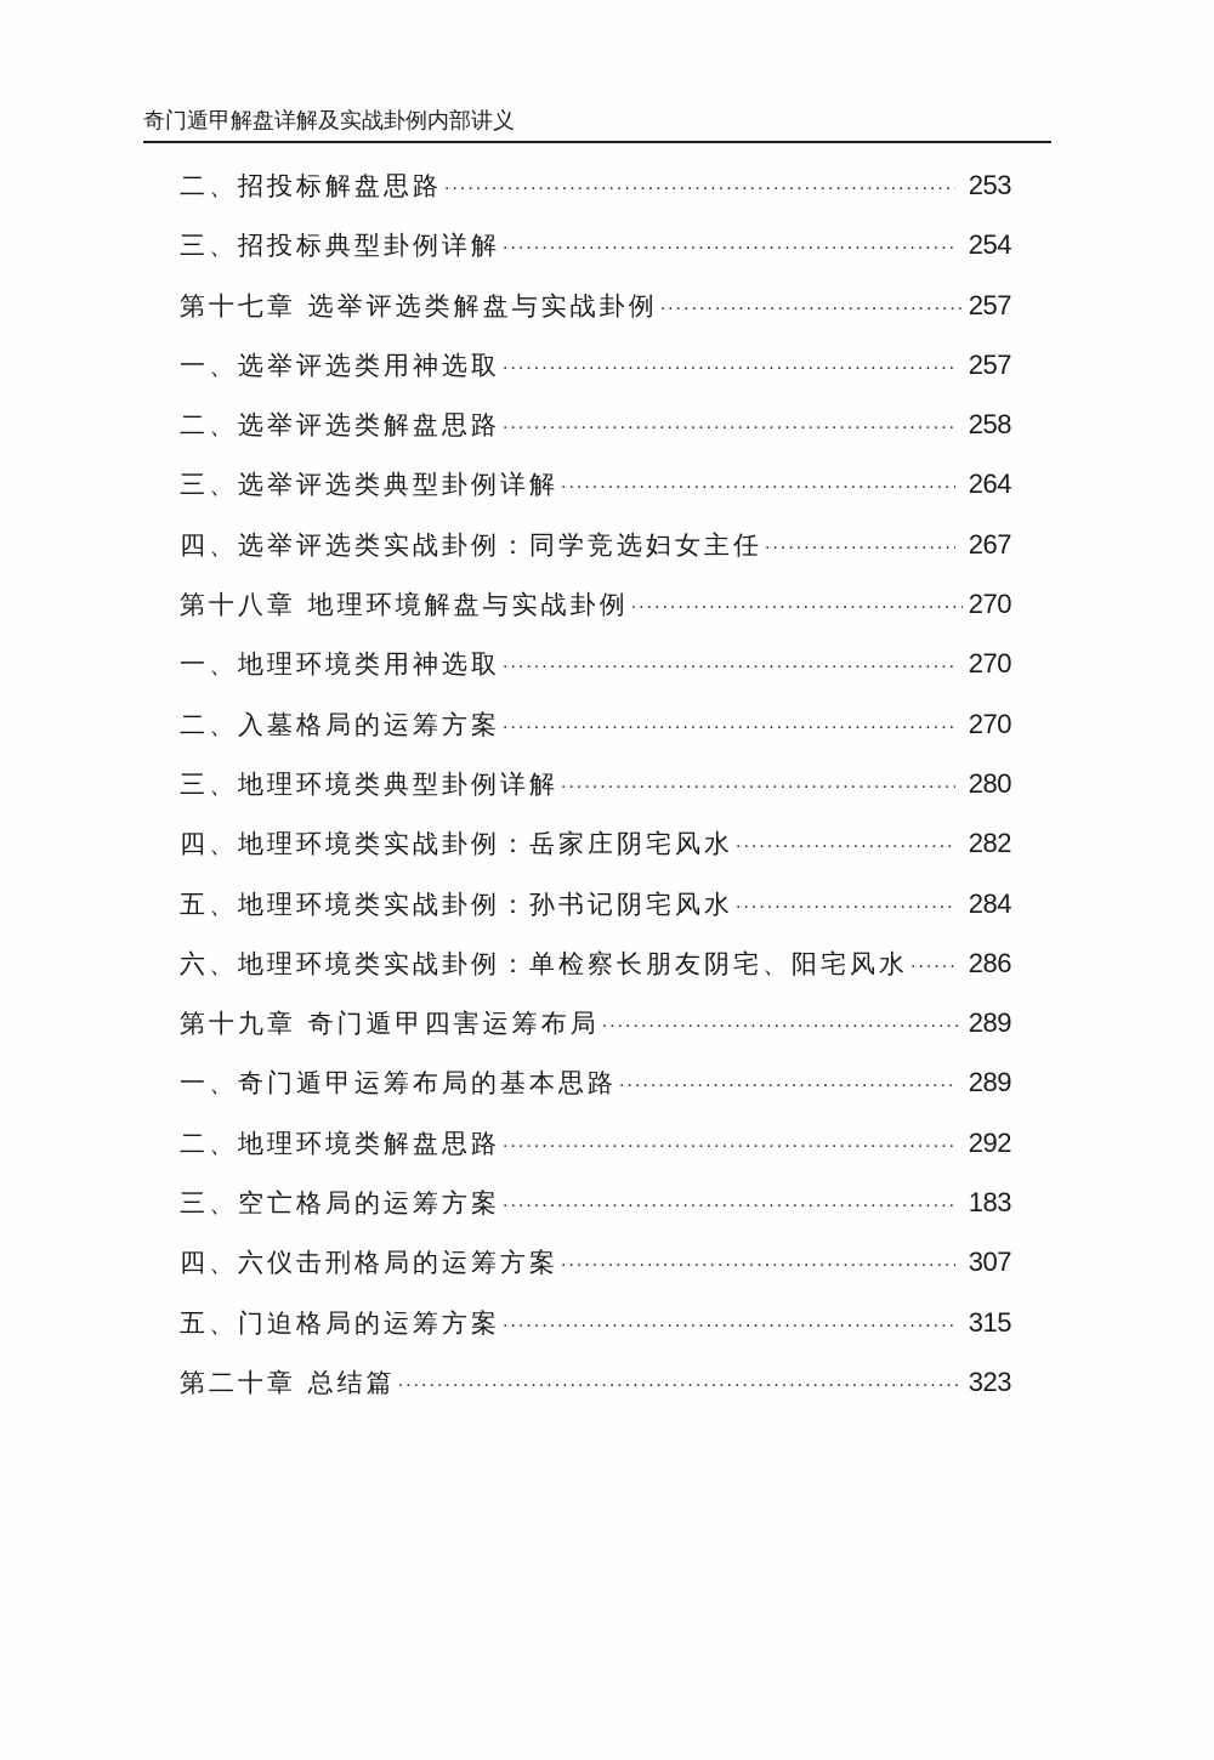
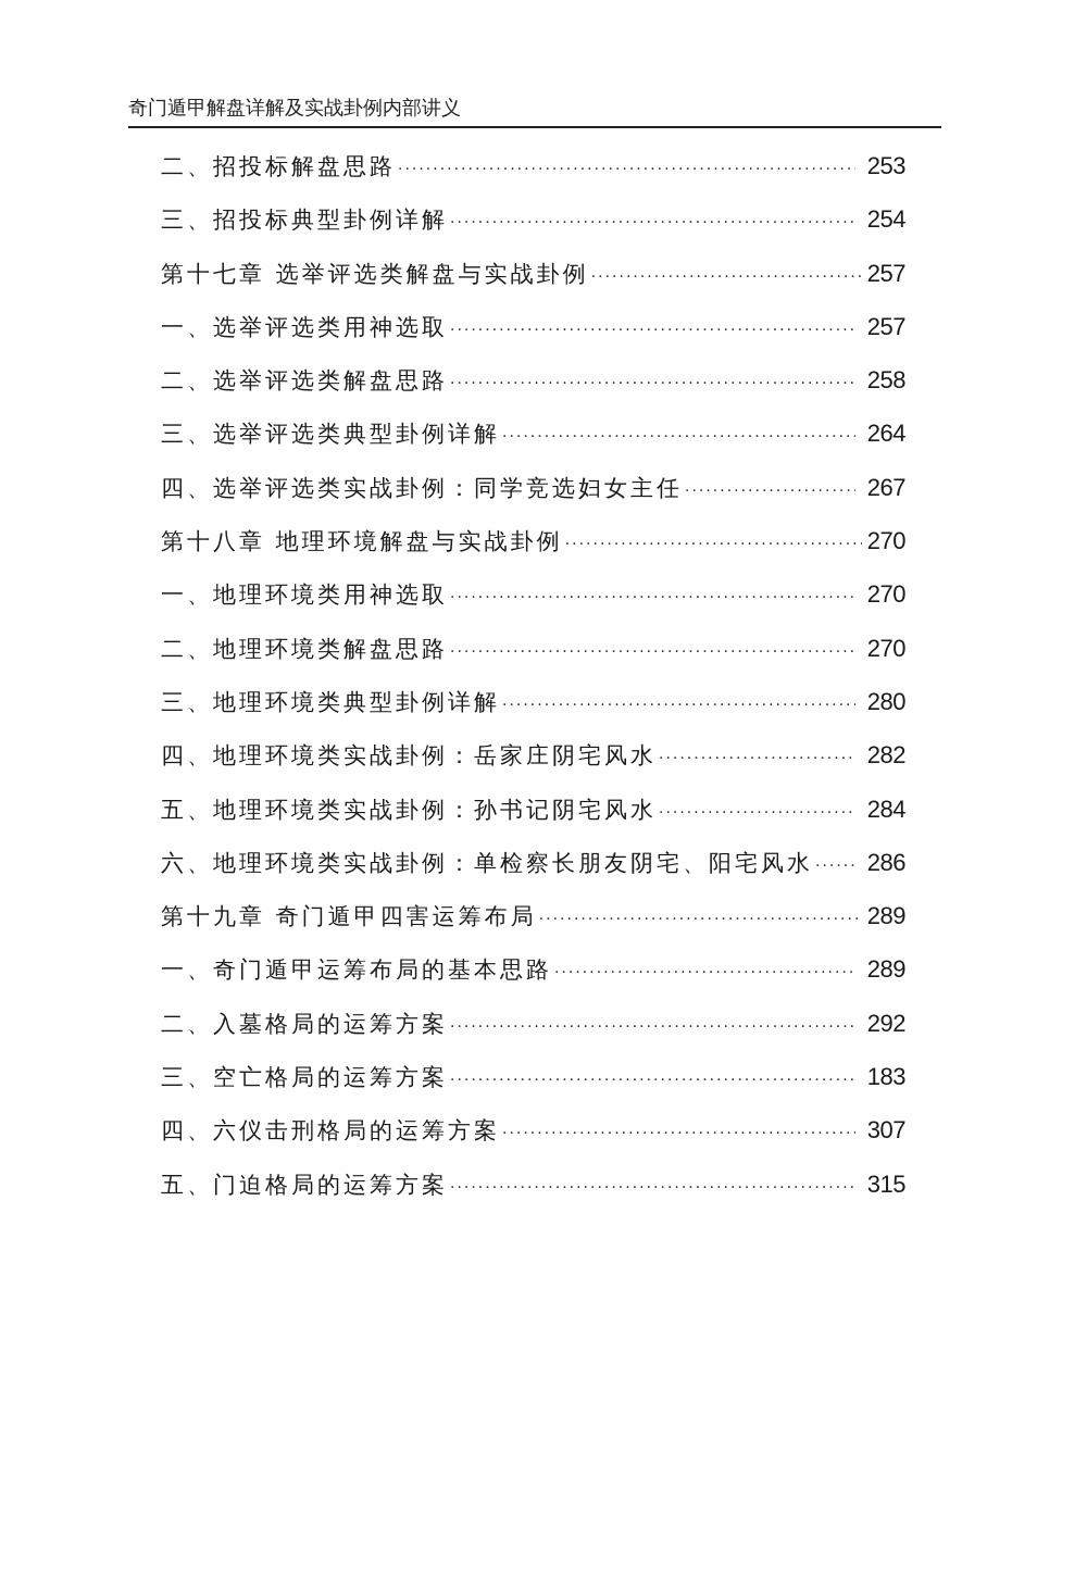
  奇门遁甲解盘详解及实战卦例内部讲义
  二、招投标解盘思路
  253
  三、招投标典型卦例详解
  254
  第十七章 选举评选类解盘与实战卦例
  257
  一、选举评选类用神选取
  257
  二、选举评选类解盘思路
  258
  三、选举评选类典型卦例详解
  264
  四、选举评选类实战卦例：同学竞选妇女主任
  267
  第十八章 地理环境解盘与实战卦例
  270
  一、地理环境类用神选取
  270
- 二、入墓格局的运筹方案
+ 二、地理环境类解盘思路
  270
  三、地理环境类典型卦例详解
  280
  四、地理环境类实战卦例：岳家庄阴宅风水
  282
  五、地理环境类实战卦例：孙书记阴宅风水
  284
  六、地理环境类实战卦例：单检察长朋友阴宅、阳宅风水
  286
  第十九章 奇门遁甲四害运筹布局
  289
  一、奇门遁甲运筹布局的基本思路
  289
- 二、地理环境类解盘思路
+ 二、入墓格局的运筹方案
  292
  三、空亡格局的运筹方案
  183
  四、六仪击刑格局的运筹方案
  307
  五、门迫格局的运筹方案
  315
- 第二十章 总结篇
- 323
